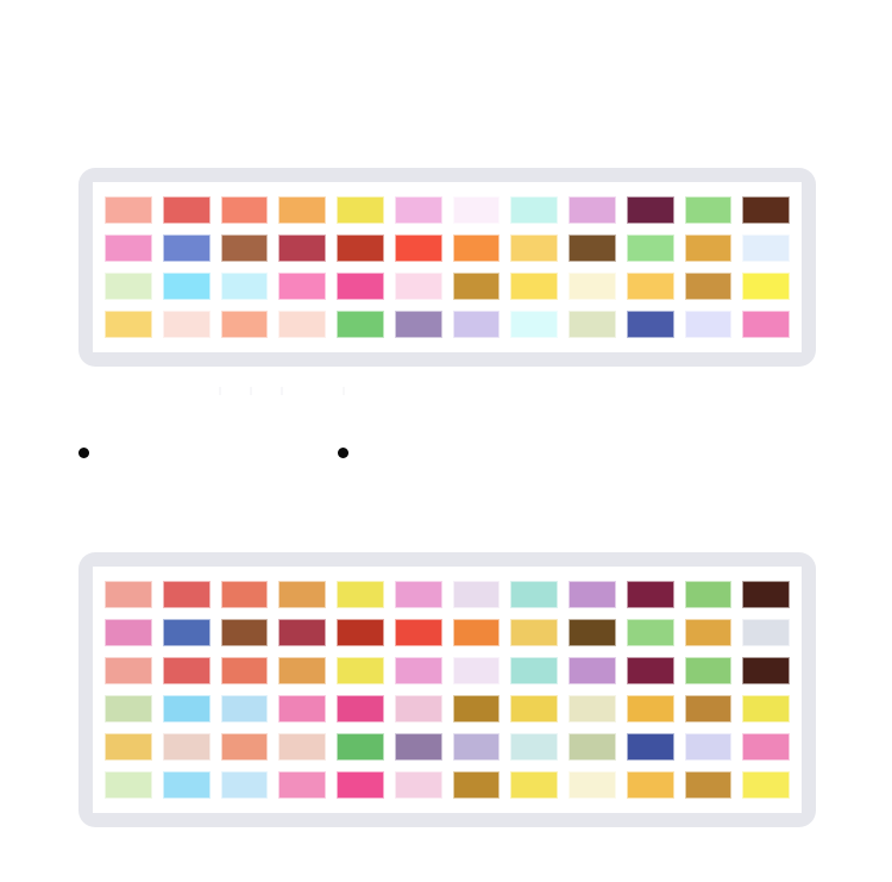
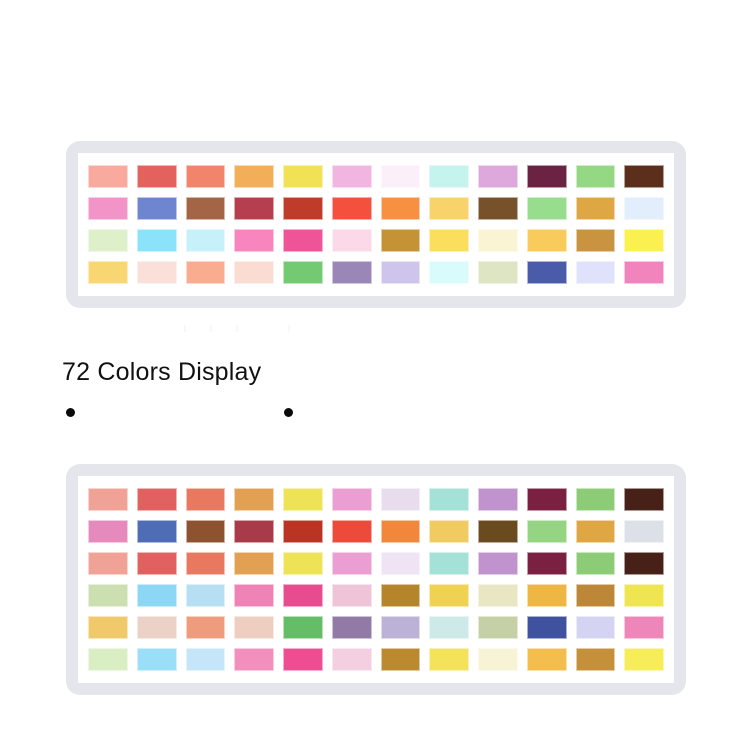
+ 72 Colors Display
